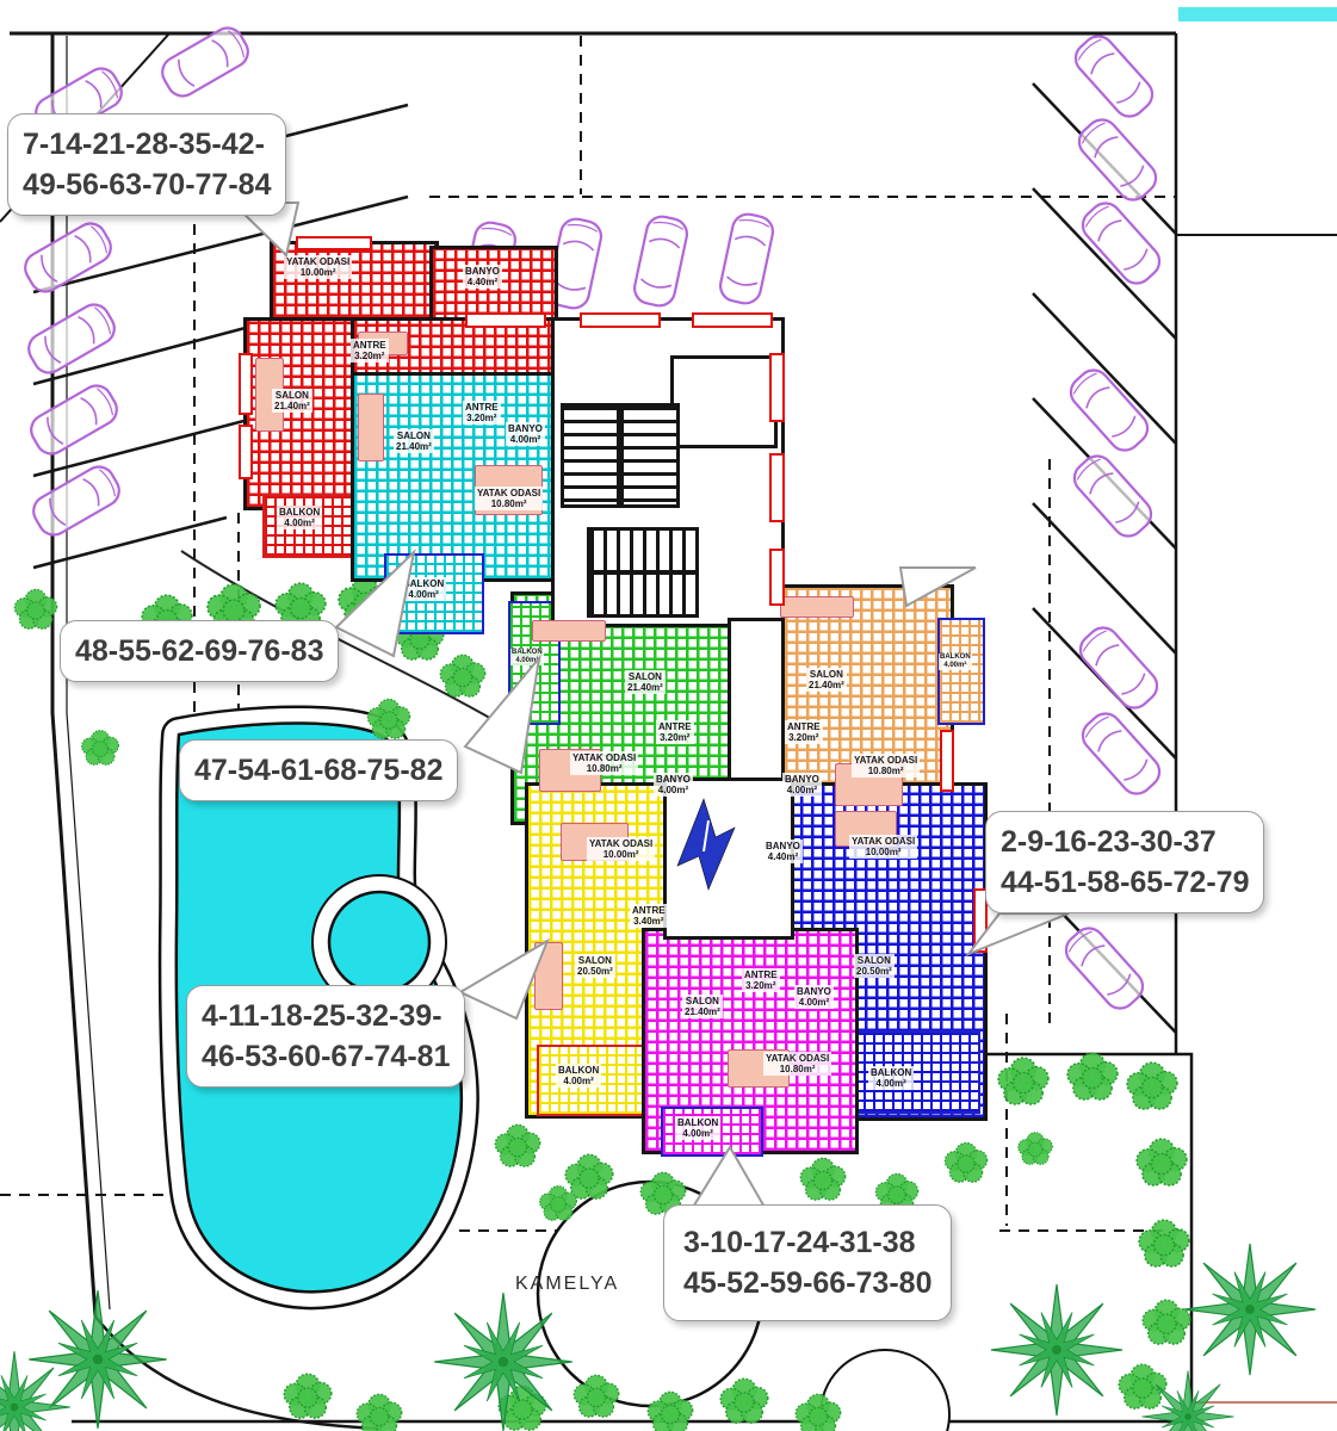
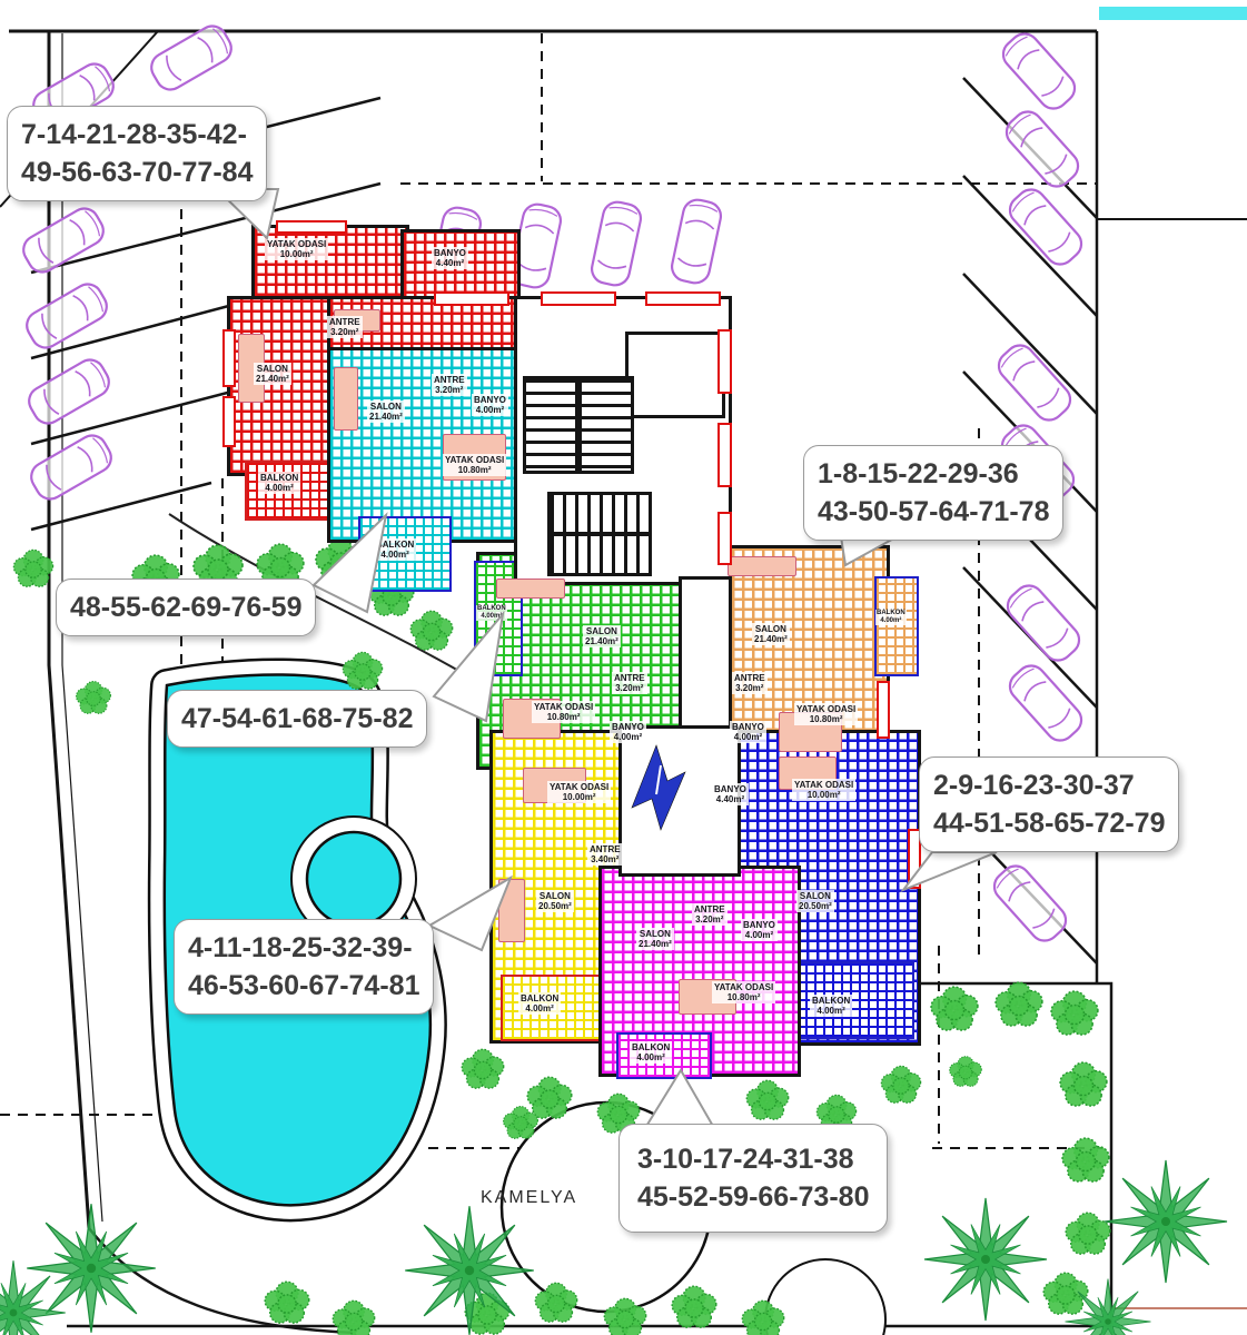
  YATAK ODASI
  10.00m²
  BANYO
  4.40m²
  ANTRE
  3.20m²
  SALON
  21.40m²
  BALKON
  4.00m²
  SALON
  21.40m²
  ANTRE
  3.20m²
  BANYO
  4.00m²
  YATAK ODASI
  10.80m²
  ALKON
  4.00m²
  SALON
  21.40m²
  ANTRE
  3.20m²
  YATAK ODASI
  10.80m²
  BANYO
  4.00m²
  SALON
  21.40m²
  ANTRE
  3.20m²
  YATAK ODASI
  10.80m²
  BANYO
  4.00m²
  YATAK ODASI
  10.00m²
  ANTRE
  3.40m²
  SALON
  20.50m²
  BALKON
  4.00m²
  ANTRE
  3.20m²
  BANYO
  4.00m²
  SALON
  21.40m²
  YATAK ODASI
  10.80m²
  BALKON
  4.00m²
  BANYO
  4.40m²
  YATAK ODASI
  10.00m²
  SALON
  20.50m²
  BALKON
  4.00m²
  KAMELYA
  7-14-21-28-35-42-
  49-56-63-70-77-84
- 48-55-62-69-76-83
+ 48-55-62-69-76-59
  47-54-61-68-75-82
+ 1-8-15-22-29-36
+ 43-50-57-64-71-78
  2-9-16-23-30-37
  44-51-58-65-72-79
  4-11-18-25-32-39-
  46-53-60-67-74-81
  3-10-17-24-31-38
  45-52-59-66-73-80
